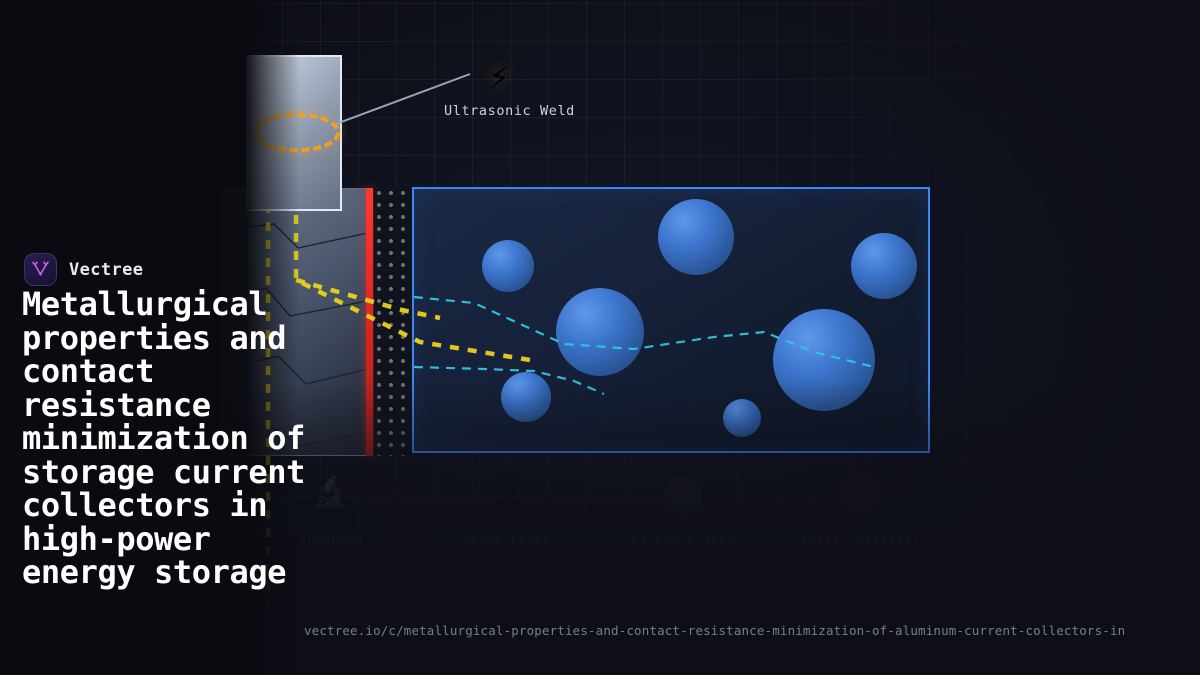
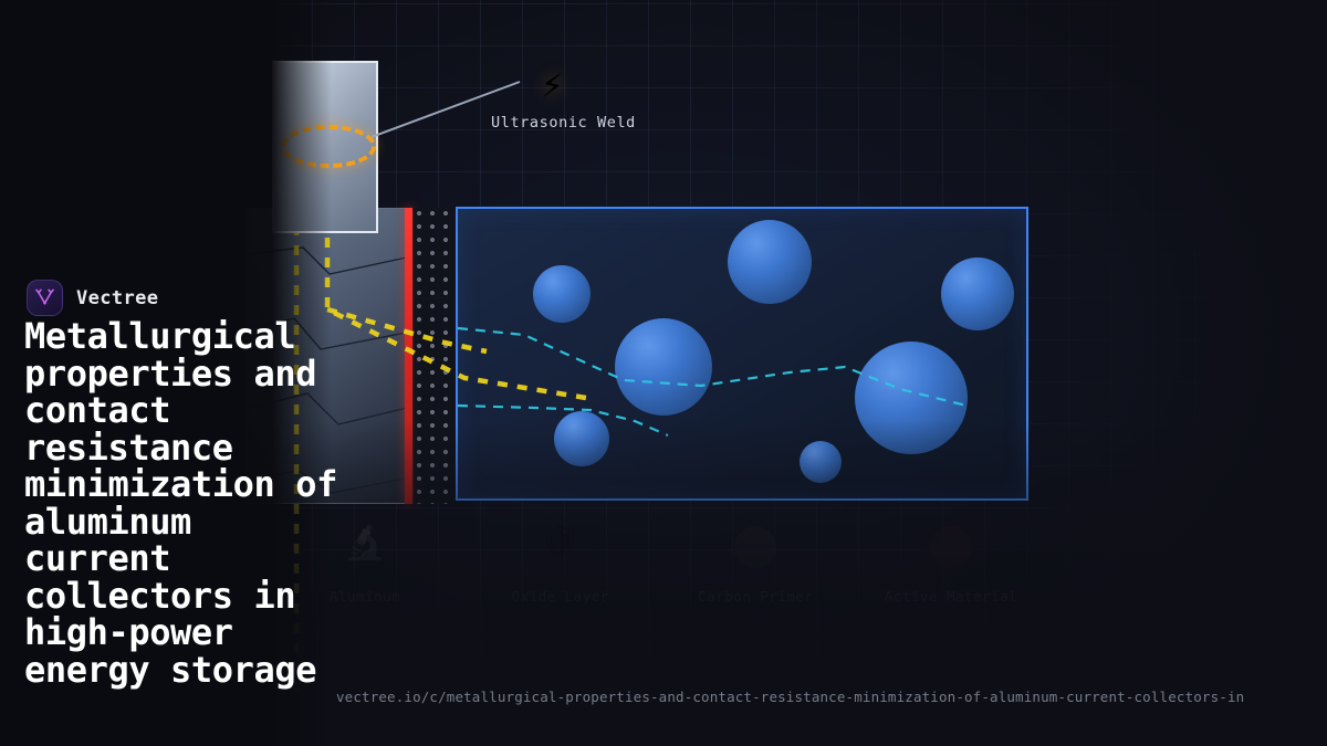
  Vectree
- Metallurgical properties and contact resistance minimization of storage current collectors in high-power energy storage
+ Metallurgical properties and contact resistance minimization of aluminum current collectors in high-power energy storage
  vectree.io/c/metallurgical-properties-and-contact-resistance-minimization-of-aluminum-current-collectors-in
